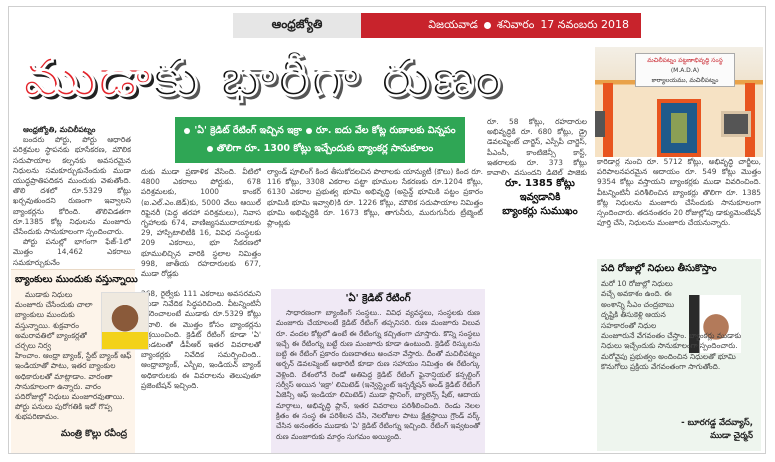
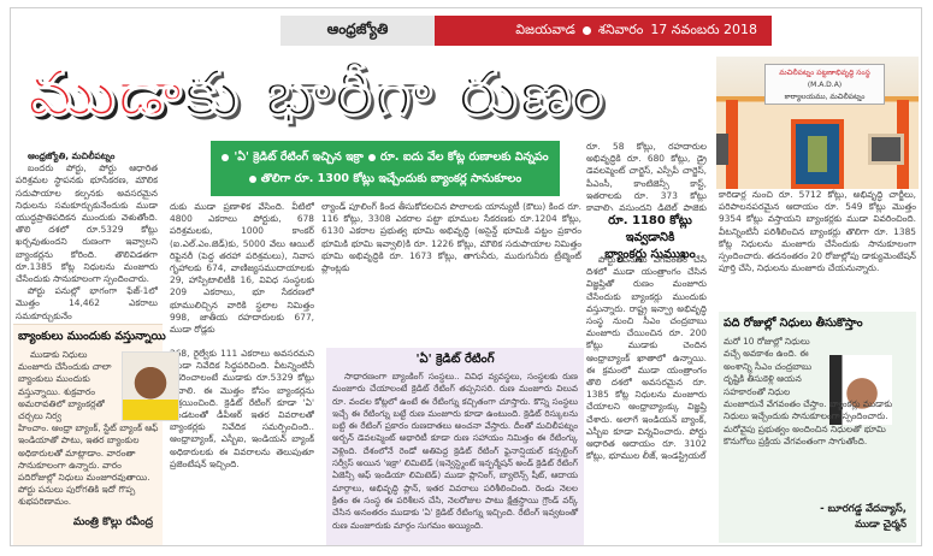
  ఆంధ్రజ్యోతి
  విజయవాడ
  శనివారం
  17 నవంబరు 2018
  ముడా
  కు భారీగా రుణం
  'ఏ' క్రెడిట్ రేటింగ్ ఇచ్చిన ఇక్రా
  రూ. ఐదు వేల కోట్ల రుణాలకు విన్నపం
  తొలిగా రూ. 1300 కోట్లు ఇచ్చేందుకు బ్యాంకర్ల సానుకూలం
  ఆంధ్రజ్యోతి, మచిలీపట్నం
  బందరు పోర్టు, పోర్టు ఆధారిత పరిశ్రమల స్థాపనకు భూసేకరణ, మౌలిక సదుపాయాల కల్పనకు అవసరమైన నిధులను సమకూర్చుకునేందుకు ముడా యుద్ధప్రాతిపదికన ముందుకు వెళుతోంది. తొలి దశలో రూ.5329 కోట్లు ఖర్చవుతుందని రుణంగా ఇవ్వాలని బ్యాంకర్లను కోరింది. తొలివిడతగా రూ.1385 కోట్ల నిధులను మంజూరు చేసేందుకు సానుకూలంగా స్పందించారు.
  పోర్టు పనుల్లో భాగంగా ఫేజ్-1లో మొత్తం 14,462 ఎకరాలు సమకూర్చుకునేం
  దుకు ముడా ప్రణాళిక వేసింది. వీటిలో 4800 ఎకరాలు పోర్టుకు, 678 పరిశ్రమలకు, 1000 కాంకర్ (ఐ.ఎల్.ఎం.జెడ్)కు, 5000 వేలు ఆయిల్ రిఫైనరీ (పెద్ద తరహా పరిశ్రమలు), నివాస గృహాలకు 674, వాణిజ్యసముదాయాలకు 29, హాస్పిటాలిటీకి 16, వివిధ సంస్థలకు 209 ఎకరాలు, భూ సేకరణలో భూములిచ్చిన వారికి స్థలాల నిమిత్తం 998, జాతీయ రహదారులకు 677, ముడా రోడ్లకు
  8, రైల్వేకు 111 ఎకరాలు అవసరమని డా నివేదిక సిద్ధపరిచింది. వీటన్నింటినీ రించాలంటే ముడాకు రూ.5329 కోట్లు వాలి. ఈ మొత్తం కోసం బ్యాంకర్లను యించింది. క్రెడిట్ రేటింగ్ కూడా 'ఏ' డటంతో డీపీఆర్ ఇతర వివరాలతో బ్యాంకర్లకు నివేదిక సమర్పించింది.. ఆంధ్రాబ్యాంక్, ఎస్బీఐ, ఇండియన్ బ్యాంక్ అధికారులకు ఈ వివరాలను తెలుపుతూ ప్రజెంటేషన్ ఇచ్చింది.
  ల్యాండ్ పూలింగ్ కింద తీసుకోదలచిన పొలాలకు యాన్యుటీ (కౌలు) కింద రూ. 116 కోట్లు, 3308 ఎకరాల పట్టా భూముల సేకరణకు రూ.1204 కోట్లు, 6130 ఎకరాల ప్రభుత్వ భూమి అభివృద్ధి (అసైన్డ్ భూమికి పట్టం ప్రకారం భూమికి భూమి ఇవ్వాలి)కి రూ. 1226 కోట్లు, మౌలిక సదుపాయాల నిమిత్తం భూమి అభివృద్ధికి రూ. 1673 కోట్లు, తాగునీరు, మురుగునీరు ట్రీట్మెంట్ ప్లాంట్లకు
  రూ. 58 కోట్లు, రహదారుల అభివృద్ధికి రూ. 680 కోట్లు, డ్రై డెవలప్మెంట్ చార్జెస్, ఎస్పీపీ చార్జెస్, పీఎంసీ, కాంటిజెన్సీ కాస్ట్, ఇతరాలకు రూ. 373 కోట్లు కావాల్సి వస్తుందని డిటైల్డ్ ప్రాజెక్టు
- రూ. 1385 కోట్లు ఇవ్వడానికి
+ రూ. 1180 కోట్లు ఇవ్వడానికి
  బ్యాంకర్లు సుముఖం
+ పోర్టు పనులు వేగవంతం చేసే దిశలో ముడా యంత్రాంగం చేసిన విజ్ఞప్తితో రుణం మంజూరు చేసేందుకు బ్యాంకర్లు ముందుకు వస్తున్నారు. రాష్ట్ర ఇన్ఫ్రా అభివృద్ధి సంస్థ నుంచి సీఎం చంద్రబాబు మంజూరు చేయించిన రూ. 200 కోట్లు ముడాకు చెందిన ఆంధ్రాబ్యాంక్ ఖాతాలో ఉన్నాయి. ఈ క్రమంలో ముడా యంత్రాంగం తొలి దశలో అవసరమైన రూ. 1385 కోట్ల నిధులను మంజూరు చేయాలని ఆంధ్రాబ్యాంక్కు విజ్ఞప్తి చేశారు. అలాగే ఇండియన్ బ్యాంక్, ఎస్బీఐ కూడా విన్నవించారు. పోర్టు ఆధారిత ఆదాయం రూ. 3102 కోట్లు, భూముల లీజ్, ఇండస్ట్రియల్
  కారిడార్ల నుంచి రూ. 5712 కోట్లు, అభివృద్ధి చార్జీలు, పరిపాలనపరమైన ఆదాయం రూ. 549 కోట్లు మొత్తం 9354 కోట్లు వస్తాయని బ్యాంకర్లకు ముడా వివరించింది. వీటన్నింటినీ పరిశీలించిన బ్యాంకర్లు తొలిగా రూ. 1385 కోట్ల నిధులను మంజూరు చేసేందుకు సానుకూలంగా స్పందించారు. తదనంతరం 20 రోజుల్లోపు డాక్యుమెంటేషన్ పూర్తి చేసి, నిధులను మంజూరు చేయనున్నారు.
  బ్యాంకులు ముందుకు వస్తున్నాయి
  ముడాకు నిధులు మంజూరు చేసేందుకు చాలా బ్యాంకులు ముందుకు వస్తున్నాయి. శుక్రవారం అమరావతిలో బ్యాంకర్లతో చర్చలు నిర్వ
  హించాం. ఆంధ్రా బ్యాంక్, స్టేట్ బ్యాంక్ ఆఫ్ ఇండియాతో పాటు, ఇతర బ్యాంకుల అధికారులతో మాట్లాడాం. వారంతా సానుకూలంగా ఉన్నారు. వారం పదిరోజుల్లో నిధులు మంజూరవుతాయి. పోర్టు పనులు పురోగతికి ఇదో గొప్ప శుభపరిణామం.
  మంత్రి కొల్లు రవీంద్ర
  'ఏ' క్రెడిట్ రేటింగ్
  సాధారణంగా బ్యాంకింగ్ సంస్థలు.. వివిధ వ్యవస్థలు, సంస్థలకు రుణ మంజూరు చేయాలంటే క్రెడిట్ రేటింగ్ తప్పనిసరి. రుణ మంజూరు విలువ రూ. వందల కోట్లలో ఉంటే ఈ రేటింగ్ను కచ్చితంగా చూస్తారు. కొన్ని సంస్థలు ఇచ్చే ఈ రేటింగ్ను బట్టే రుణ మంజూరు కూడా ఉంటుంది. క్రెడిట్ రిస్కులను బట్టి ఈ రేటింగ్ ప్రకారం రుణదాతలు అంచనా వేస్తారు. దీంతో మచిలీపట్నం అర్బన్ డెవలప్మెంట్ అథారిటీ కూడా రుణ సహాయం నిమిత్తం ఈ రేటింగ్కు వెళ్లింది. దేశంలోనే రెండో అతిపెద్ద క్రెడిట్ రేటింగ్ ఫైనాన్షియల్ కన్సల్టింగ్ సర్వీస్ అయిన 'ఇక్రా' లిమిటెడ్ (ఇన్వెస్ట్మెంట్ ఇన్ఫర్మేషన్ అండ్ క్రెడిట్ రేటింగ్ ఏజెన్సీ ఆఫ్ ఇండియా లిమిటెడ్) ముడా ప్లానింగ్, బ్యాలెన్స్ షీట్, ఆదాయ మార్గాలు, అభివృద్ధి ప్లాన్, ఇతర వివరాలు పరిశీలించింది. రెండు నెలల క్రితం ఈ సంస్థ ఈ పరిశీలన చేసి, నెలరోజుల పాటు క్షేత్రస్థాయి గ్రౌండ్ వర్క్ చేసిన అనంతరం ముడాకు 'ఏ' క్రెడిట్ రేటింగ్ను ఇచ్చింది. రేటింగ్ ఇవ్వటంతో రుణ మంజూరుకు మార్గం సుగమం అయ్యింది.
  పది రోజుల్లో నిధులు తీసుకొస్తాం
  మరో 10 రోజుల్లో నిధులు వచ్చే అవకాశం ఉంది. ఈ అంశాన్ని సీఎం చంద్రబాబు దృష్టికి తీసుకెళ్లి ఆయన సహకారంతో నిధుల
  మంజూరునే వేగవంతం చేస్తాం. బ్యాంకర్లు ముడాకు నిధులు ఇచ్చేందుకు సానుకూలంగా స్పందించారు. మరోవైపు ప్రభుత్వం అందించిన నిధులతో భూమి కొనుగోలు ప్రక్రియ వేగవంతంగా సాగుతోంది.
  - బూరగడ్డ వేదవ్యాస్,
  ముడా చైర్మన్
